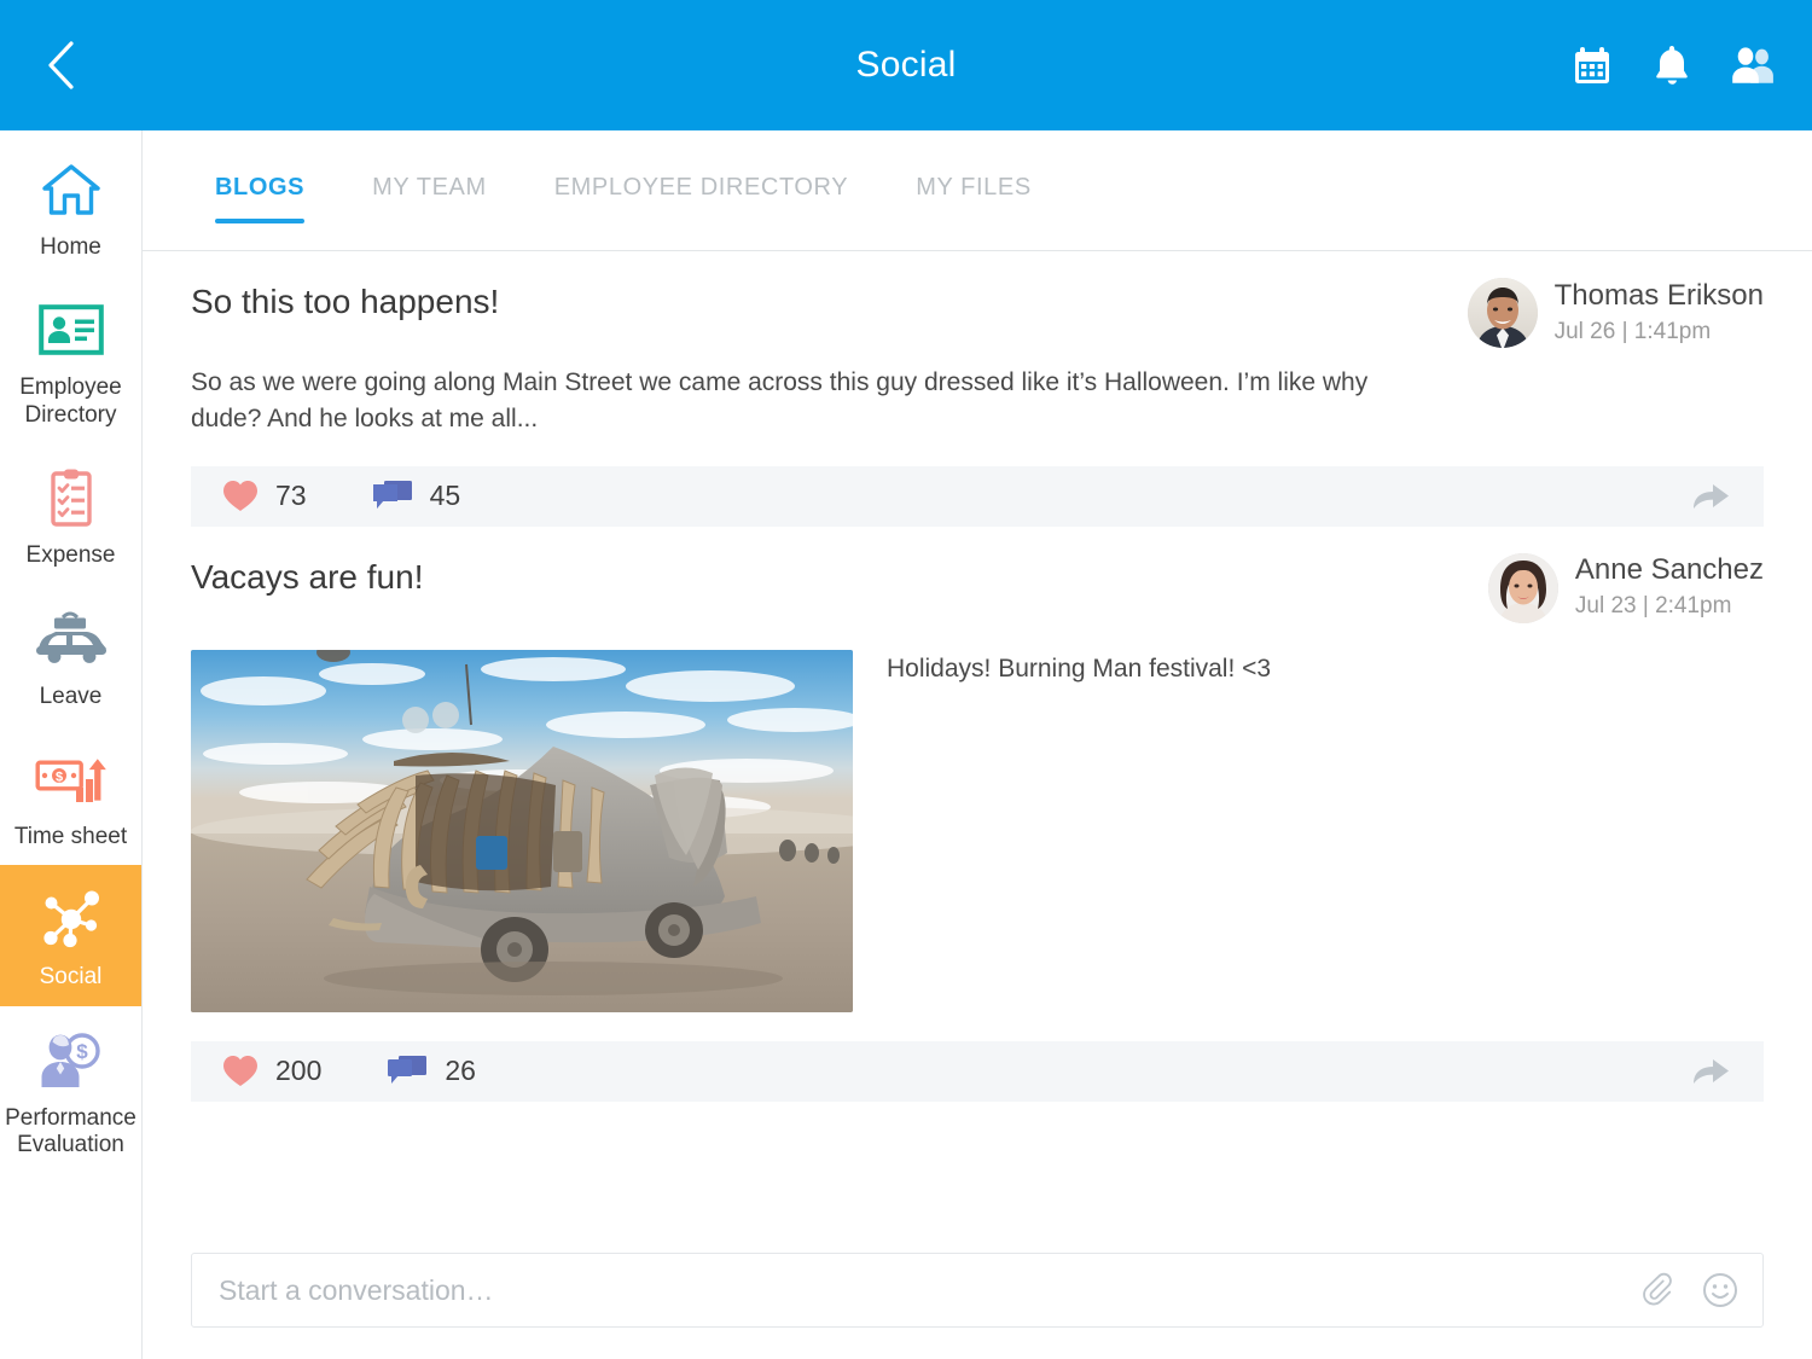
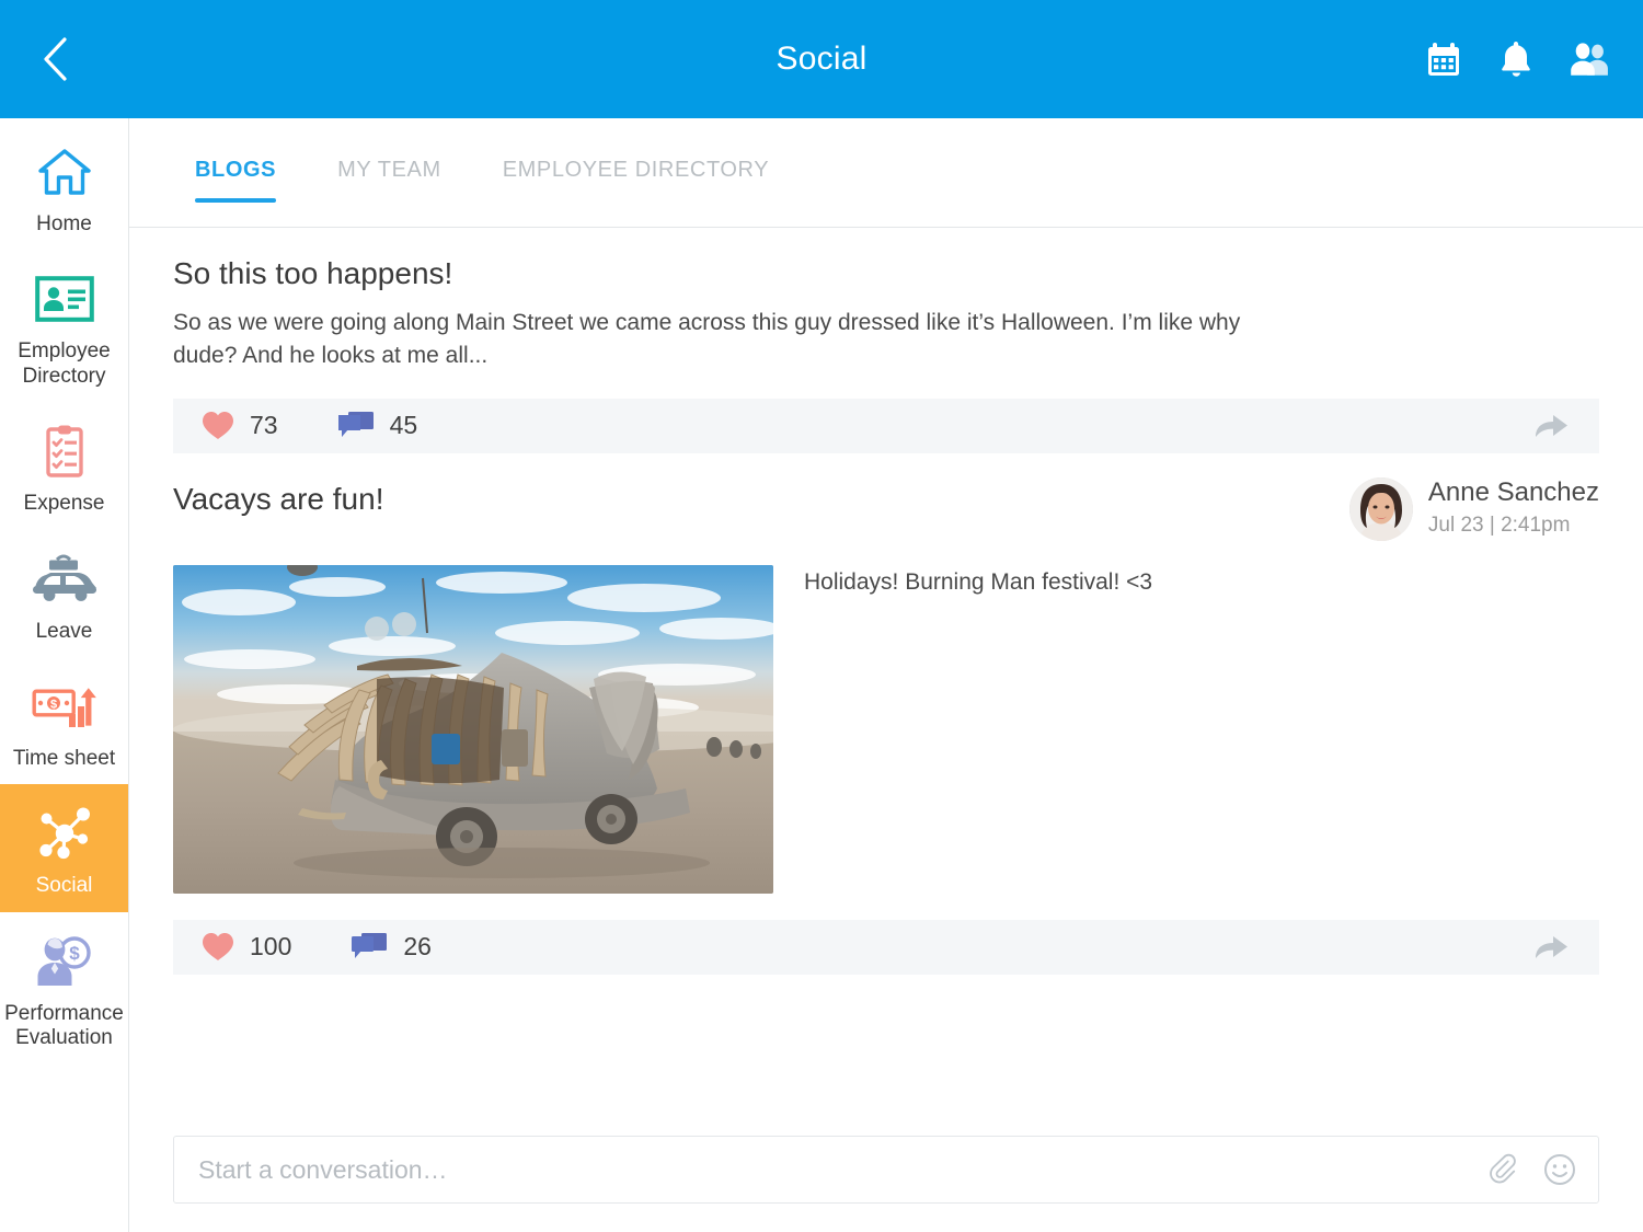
  Social
  Home
  Employee Directory
  Expense
  Leave
  $
  Time sheet
  Social
  $
  Performance Evaluation
  BLOGS
  MY TEAM
  EMPLOYEE DIRECTORY
- MY FILES
  So this too happens!
- Thomas Erikson
- Jul 26 | 1:41pm
  So as we were going along Main Street we came across this guy dressed like it’s Halloween. I’m like why dude? And he looks at me all...
  73
  45
  Vacays are fun!
  Anne Sanchez
  Jul 23 | 2:41pm
  Holidays! Burning Man festival! <3
- 200
+ 100
  26
  Start a conversation…
